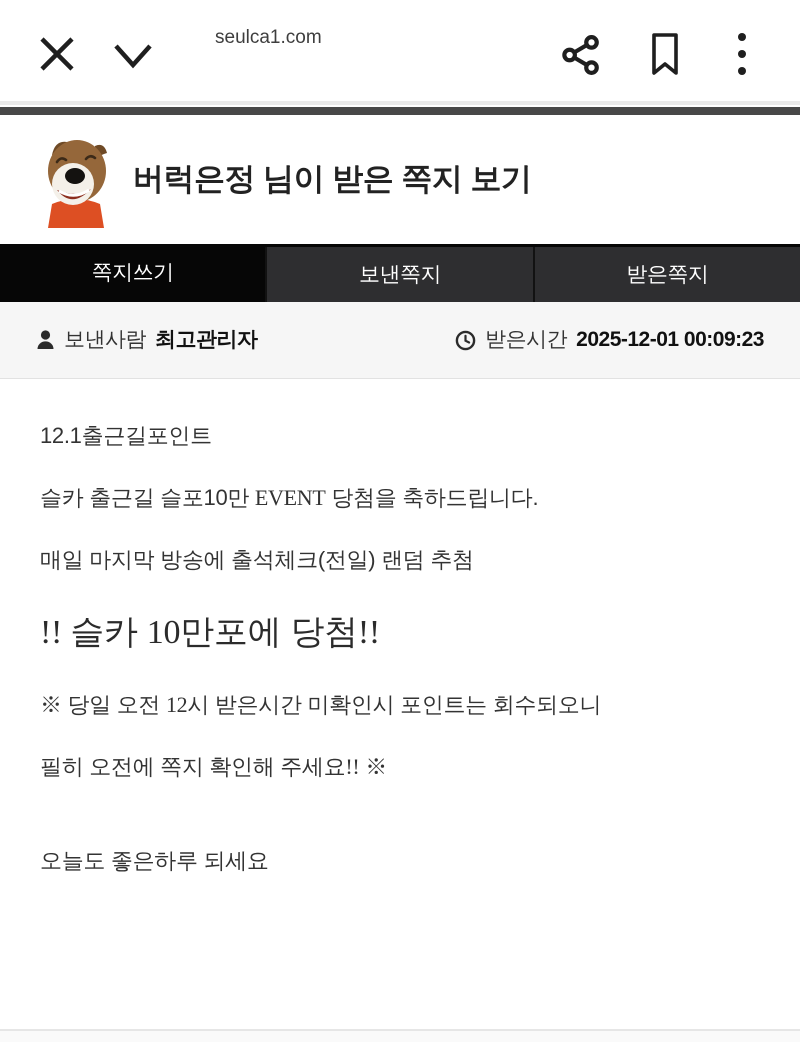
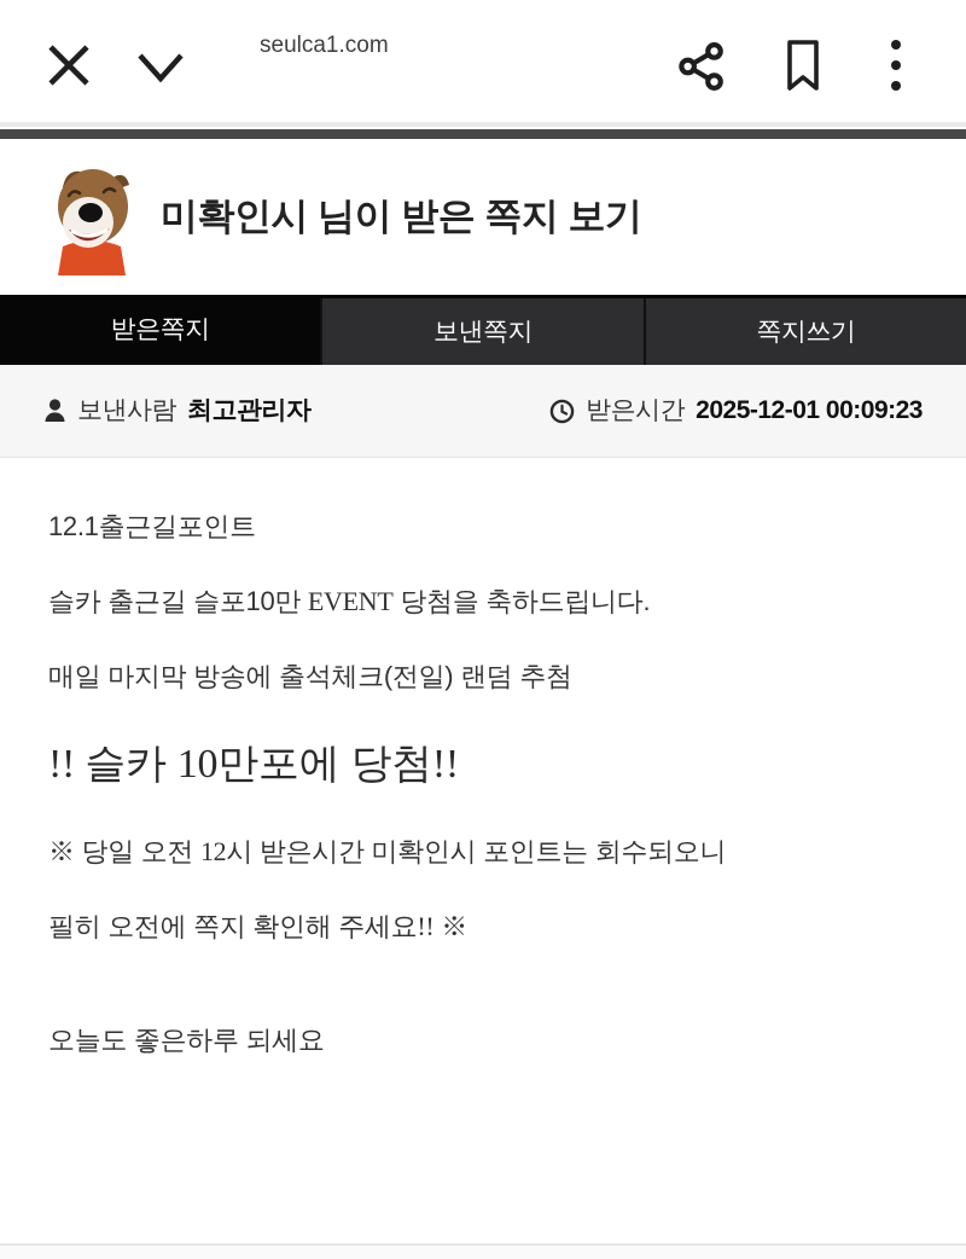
  seulca1.com
- 버럭은정 님이 받은 쪽지 보기
+ 미확인시 님이 받은 쪽지 보기
- 쪽지쓰기
+ 받은쪽지
  보낸쪽지
- 받은쪽지
+ 쪽지쓰기
  보낸사람
  최고관리자
  받은시간
  2025-12-01 00:09:23
  12.1출근길포인트
  슬카 출근길 슬포10만 EVENT 당첨을 축하드립니다.
  매일 마지막 방송에 출석체크(전일) 랜덤 추첨
  !! 슬카 10만포에 당첨!!
  ※ 당일 오전 12시 받은시간 미확인시 포인트는 회수되오니
  필히 오전에 쪽지 확인해 주세요!! ※
  오늘도 좋은하루 되세요
